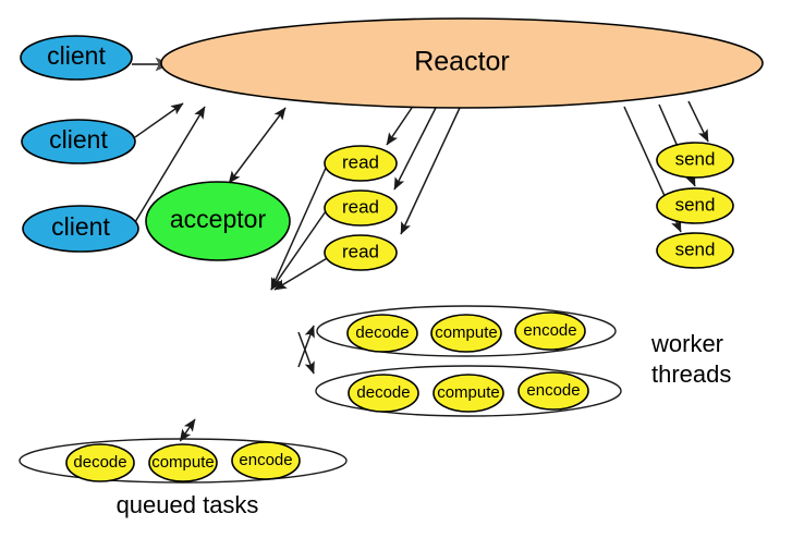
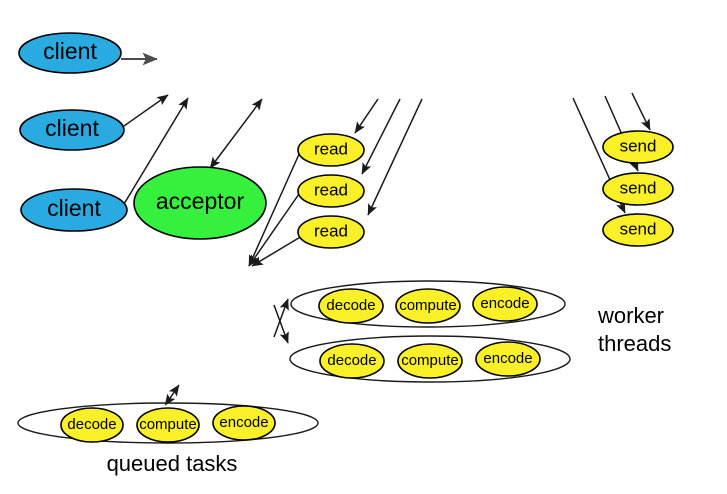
- Reactor
  client
  client
  client
  acceptor
  read
  read
  read
  send
  send
  send
  decode
  compute
  encode
  decode
  compute
  encode
  decode
  compute
  encode
  worker
  threads
  queued tasks
